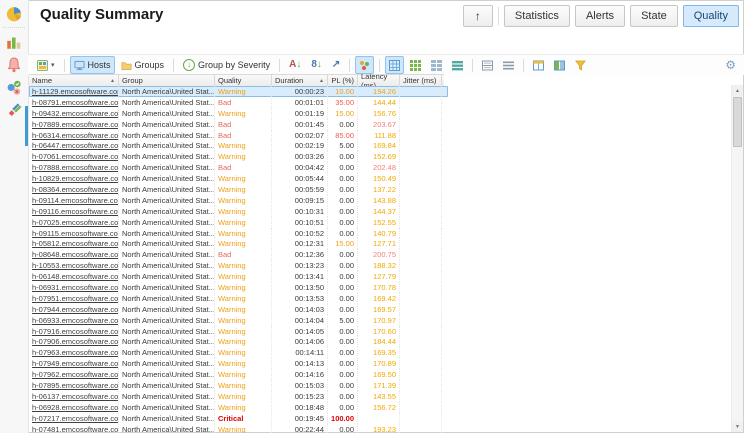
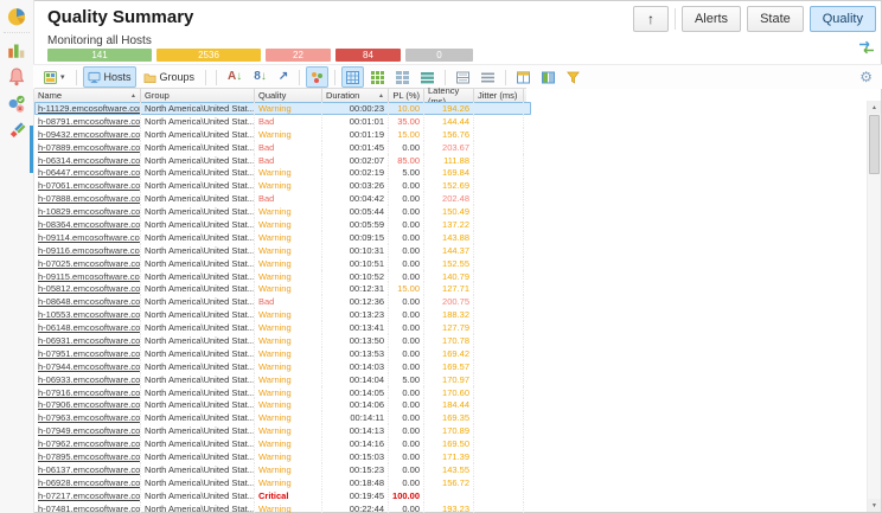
  Quality Summary
  ↑
- Statistics
  Alerts
  State
  Quality
+ Monitoring all Hosts
+ 141
+ 2536
+ 22
+ 84
+ 0
  Hosts
  Groups
- ↓
- Group by Severity
  A↓
  8↓
  ↗
  ⚙
  Name
  Group
  Quality
  Duration
  PL (%)
  Latency (ms)
  Jitter (ms)
  h-11129.emcosoftware.co
  North America\United Stat...
  Warning
  00:00:23
  10.00
  194.26
  h-08791.emcosoftware.co
  North America\United Stat...
  Bad
  00:01:01
  35.00
  144.44
  h-09432.emcosoftware.co
  North America\United Stat...
  Warning
  00:01:19
  15.00
  156.76
  h-07889.emcosoftware.co
  North America\United Stat...
  Bad
  00:01:45
  0.00
  203.67
  h-06314.emcosoftware.co
  North America\United Stat...
  Bad
  00:02:07
  85.00
  111.88
  h-06447.emcosoftware.co
  North America\United Stat...
  Warning
  00:02:19
  5.00
  169.84
  h-07061.emcosoftware.co
  North America\United Stat...
  Warning
  00:03:26
  0.00
  152.69
  h-07888.emcosoftware.co
  North America\United Stat...
  Bad
  00:04:42
  0.00
  202.48
  h-10829.emcosoftware.co
  North America\United Stat...
  Warning
  00:05:44
  0.00
  150.49
  h-08364.emcosoftware.co
  North America\United Stat...
  Warning
  00:05:59
  0.00
  137.22
  h-09114.emcosoftware.co
  North America\United Stat...
  Warning
  00:09:15
  0.00
  143.88
  h-09116.emcosoftware.co
  North America\United Stat...
  Warning
  00:10:31
  0.00
  144.37
  h-07025.emcosoftware.co
  North America\United Stat...
  Warning
  00:10:51
  0.00
  152.55
  h-09115.emcosoftware.co
  North America\United Stat...
  Warning
  00:10:52
  0.00
  140.79
  h-05812.emcosoftware.co
  North America\United Stat...
  Warning
  00:12:31
  15.00
  127.71
  h-08648.emcosoftware.co
  North America\United Stat...
  Bad
  00:12:36
  0.00
  200.75
  h-10553.emcosoftware.co
  North America\United Stat...
  Warning
  00:13:23
  0.00
  188.32
  h-06148.emcosoftware.co
  North America\United Stat...
  Warning
  00:13:41
  0.00
  127.79
  h-06931.emcosoftware.co
  North America\United Stat...
  Warning
  00:13:50
  0.00
  170.78
  h-07951.emcosoftware.co
  North America\United Stat...
  Warning
  00:13:53
  0.00
  169.42
  h-07944.emcosoftware.co
  North America\United Stat...
  Warning
  00:14:03
  0.00
  169.57
  h-06933.emcosoftware.co
  North America\United Stat...
  Warning
  00:14:04
  5.00
  170.97
  h-07916.emcosoftware.co
  North America\United Stat...
  Warning
  00:14:05
  0.00
  170.60
  h-07906.emcosoftware.co
  North America\United Stat...
  Warning
  00:14:06
  0.00
  184.44
  h-07963.emcosoftware.co
  North America\United Stat...
  Warning
  00:14:11
  0.00
  169.35
  h-07949.emcosoftware.co
  North America\United Stat...
  Warning
  00:14:13
  0.00
  170.89
  h-07962.emcosoftware.co
  North America\United Stat...
  Warning
  00:14:16
  0.00
  169.50
  h-07895.emcosoftware.co
  North America\United Stat...
  Warning
  00:15:03
  0.00
  171.39
  h-06137.emcosoftware.co
  North America\United Stat...
  Warning
  00:15:23
  0.00
  143.55
  h-06928.emcosoftware.co
  North America\United Stat...
  Warning
  00:18:48
  0.00
  156.72
  h-07217.emcosoftware.co
  North America\United Stat...
  Critical
  00:19:45
  100.00
  h-07481.emcosoftware.co
  North America\United Stat...
  Warning
  00:22:44
  0.00
  193.23
